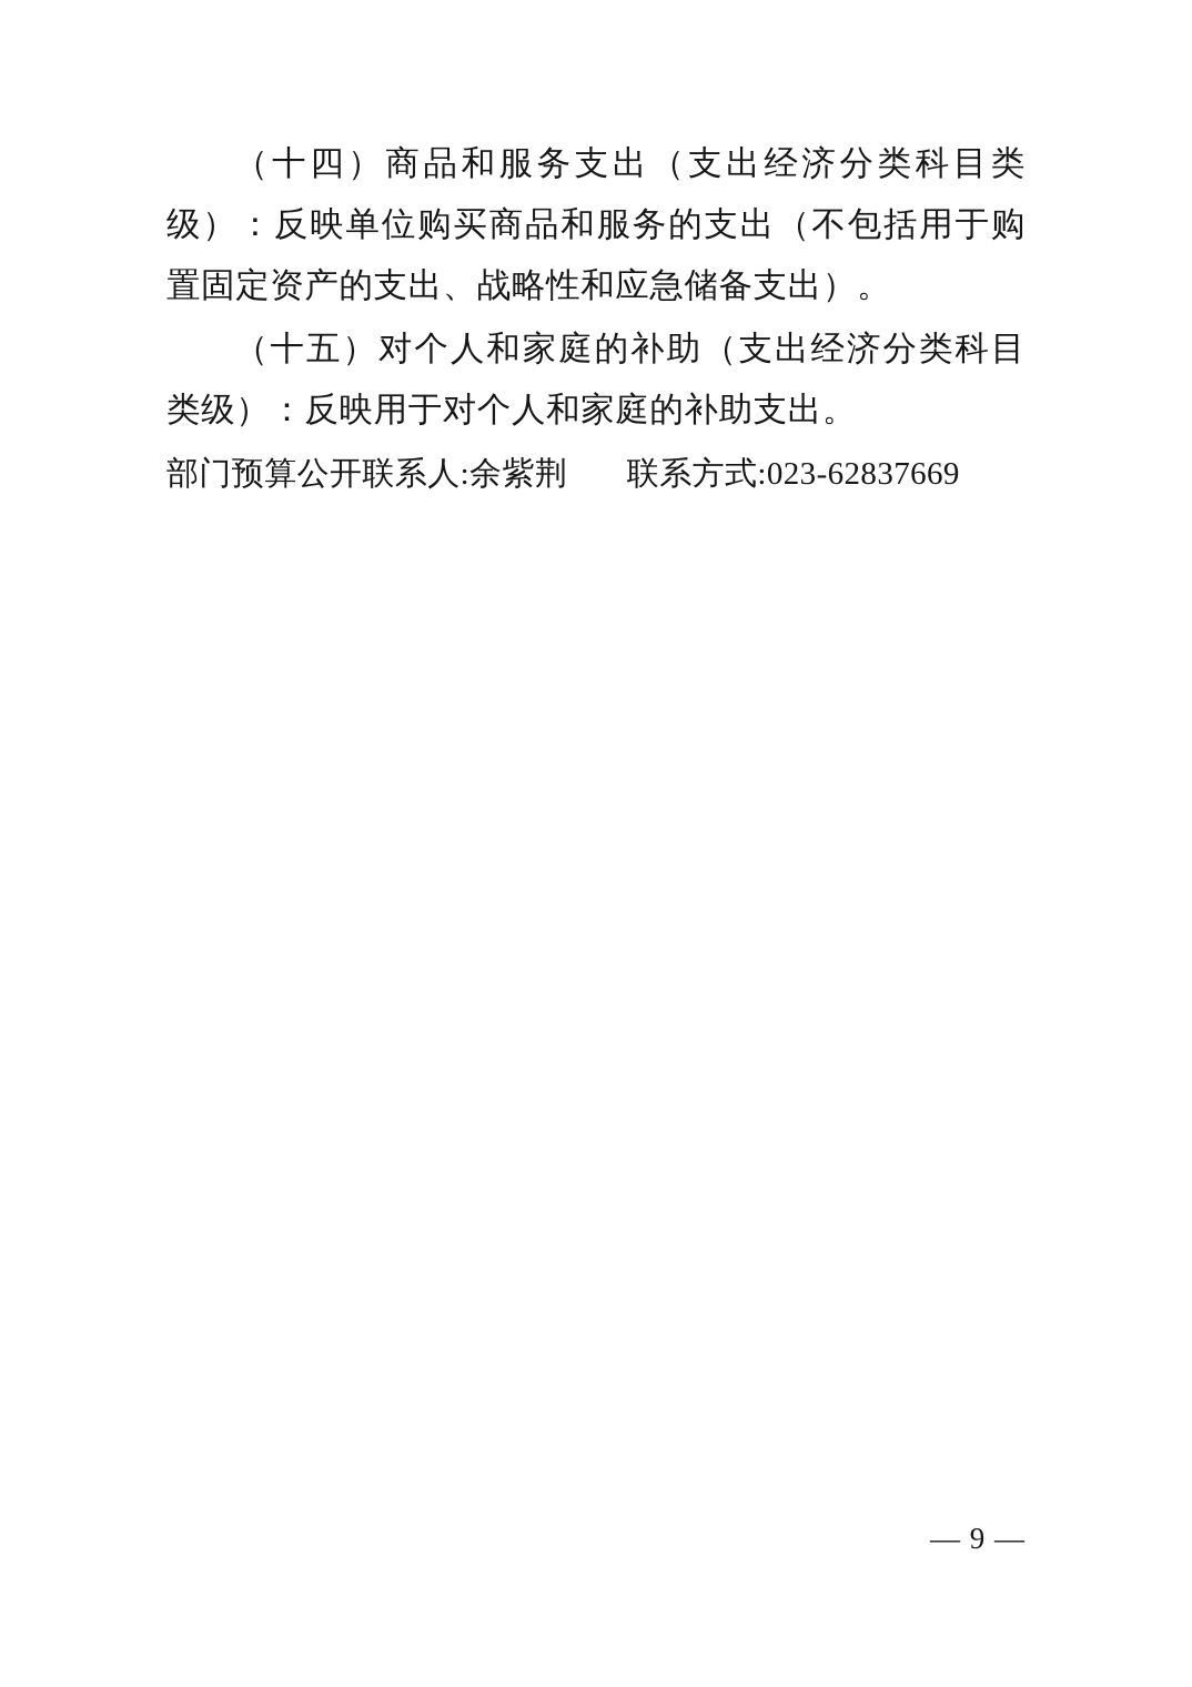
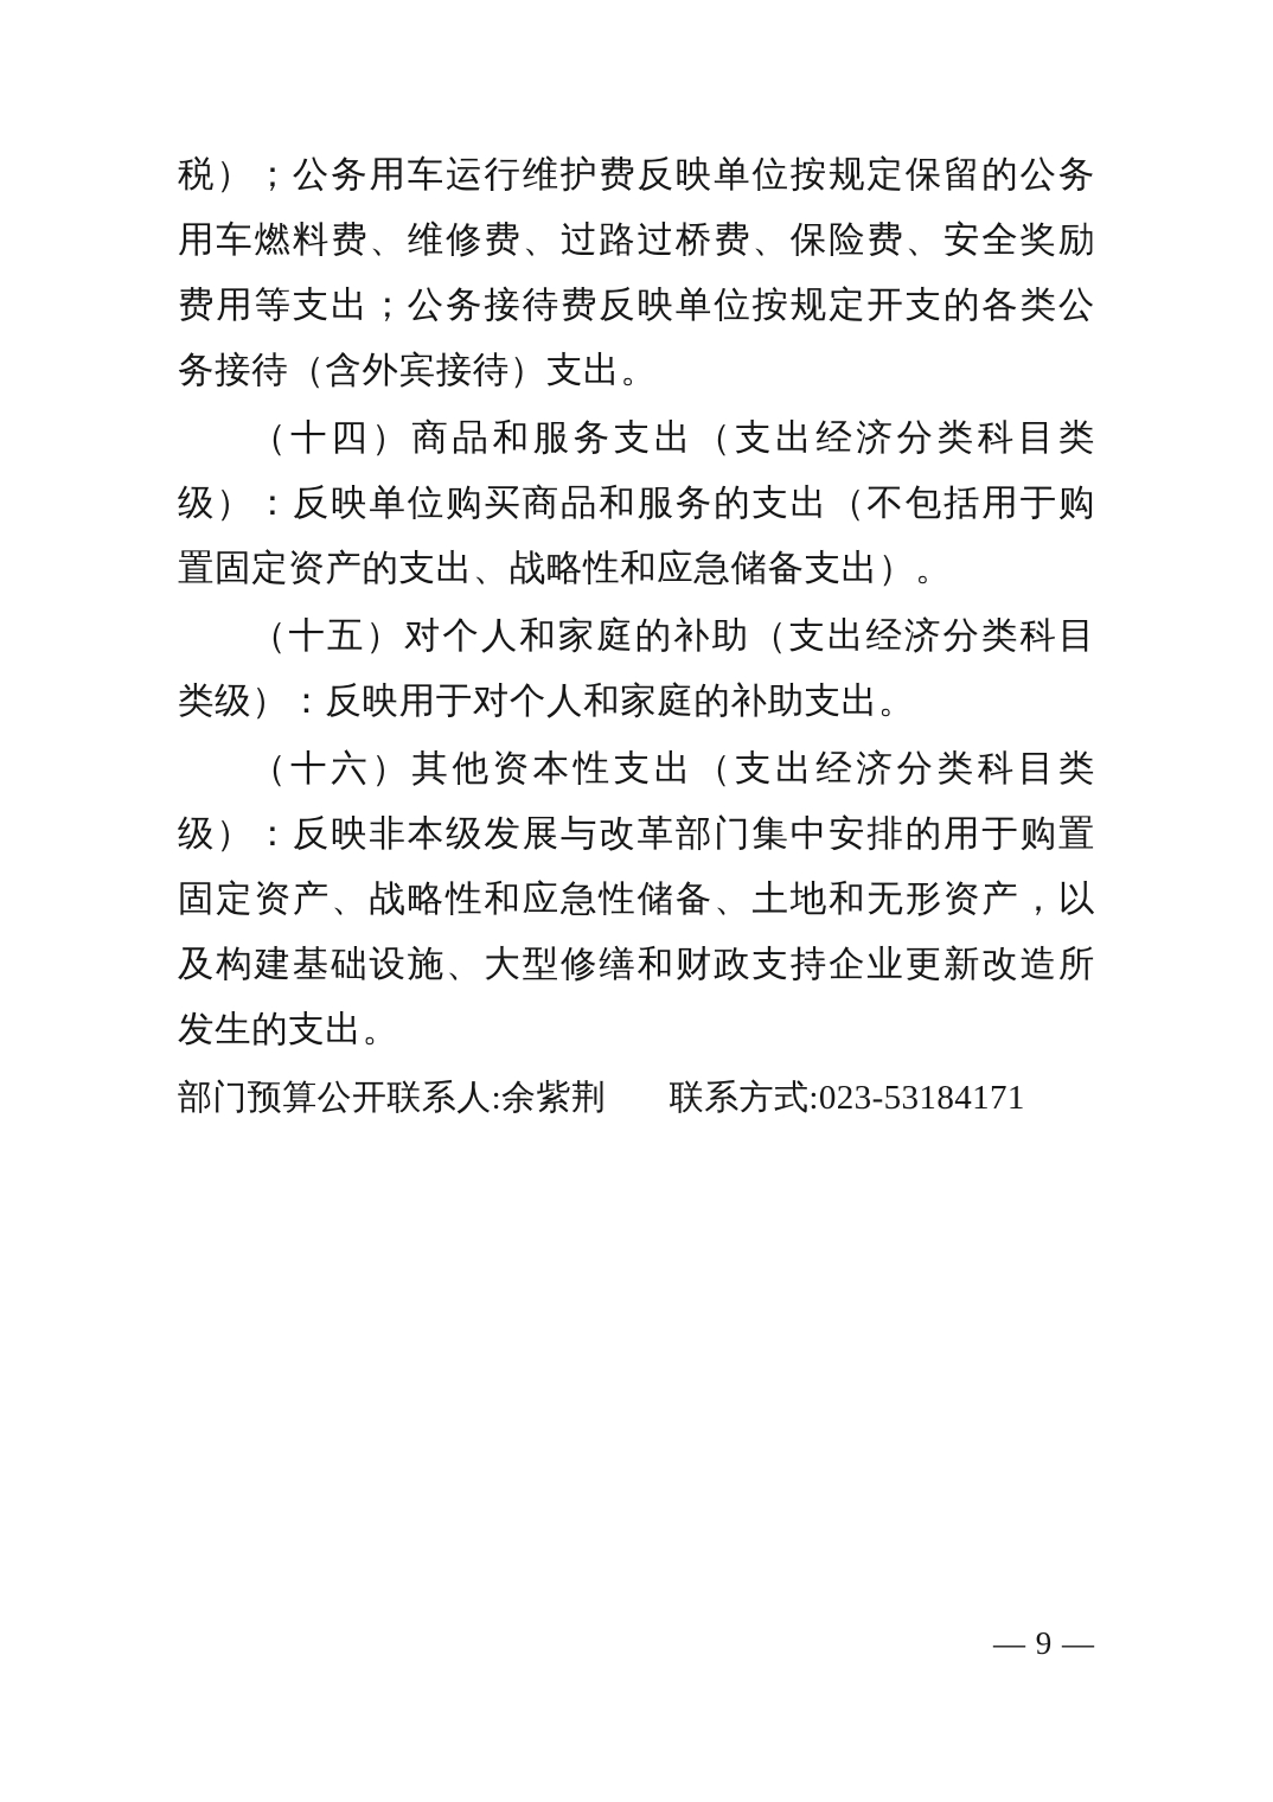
+ 税）；公务用车运行维护费反映单位按规定保留的公务用车燃料费、维修费、过路过桥费、保险费、安全奖励费用等支出；公务接待费反映单位按规定开支的各类公务接待（含外宾接待）支出。
  （十四）商品和服务支出（支出经济分类科目类级）：反映单位购买商品和服务的支出（不包括用于购置固定资产的支出、战略性和应急储备支出）。
  （十五）对个人和家庭的补助（支出经济分类科目类级）：反映用于对个人和家庭的补助支出。
+ （十六）其他资本性支出（支出经济分类科目类级）：反映非本级发展与改革部门集中安排的用于购置固定资产、战略性和应急性储备、土地和无形资产，以及构建基础设施、大型修缮和财政支持企业更新改造所发生的支出。
- 部门预算公开联系人:余紫荆 联系方式:023-62837669
+ 部门预算公开联系人:余紫荆 联系方式:023-53184171
  — 9 —
